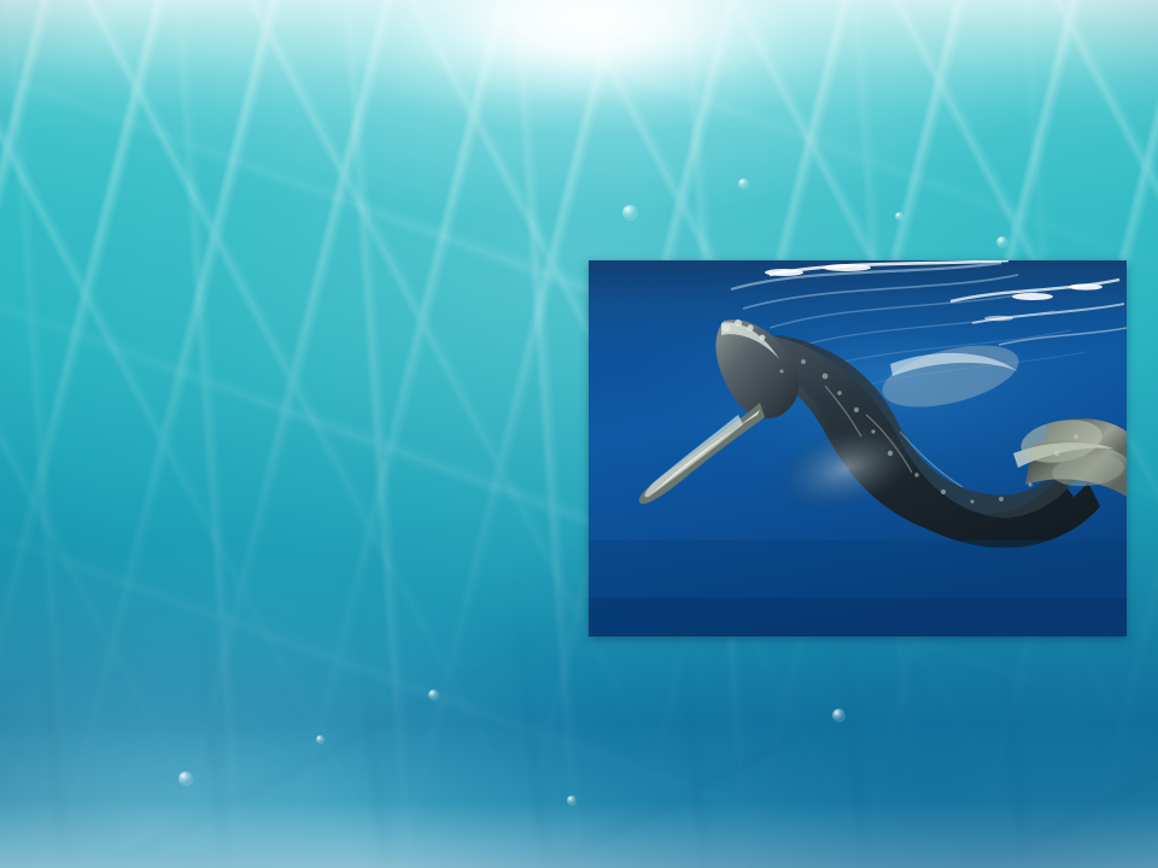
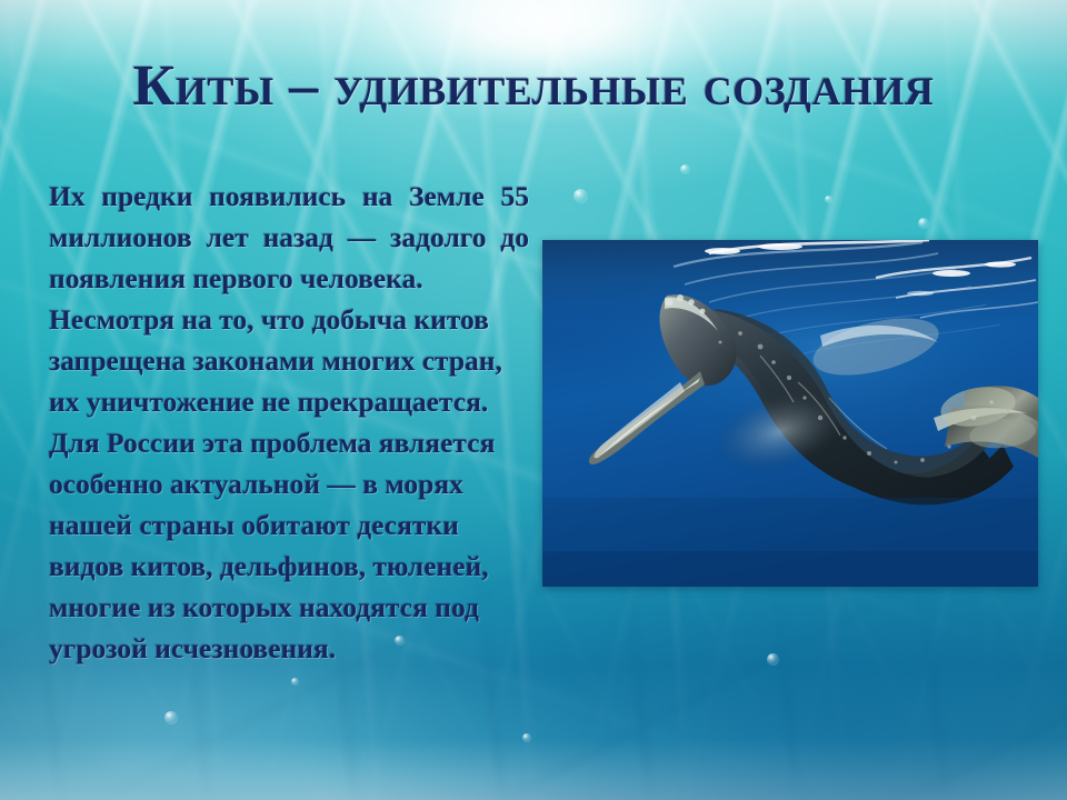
+ Киты – удивительные создания
+ Их предки появились на Земле 55 миллионов лет назад — задолго до появления первого человека.
+ Несмотря на то, что добыча китов запрещена законами многих стран, их уничтожение не прекращается. Для России эта проблема является особенно актуальной — в морях нашей страны обитают десятки видов китов, дельфинов, тюленей, многие из которых находятся под угрозой исчезновения.
